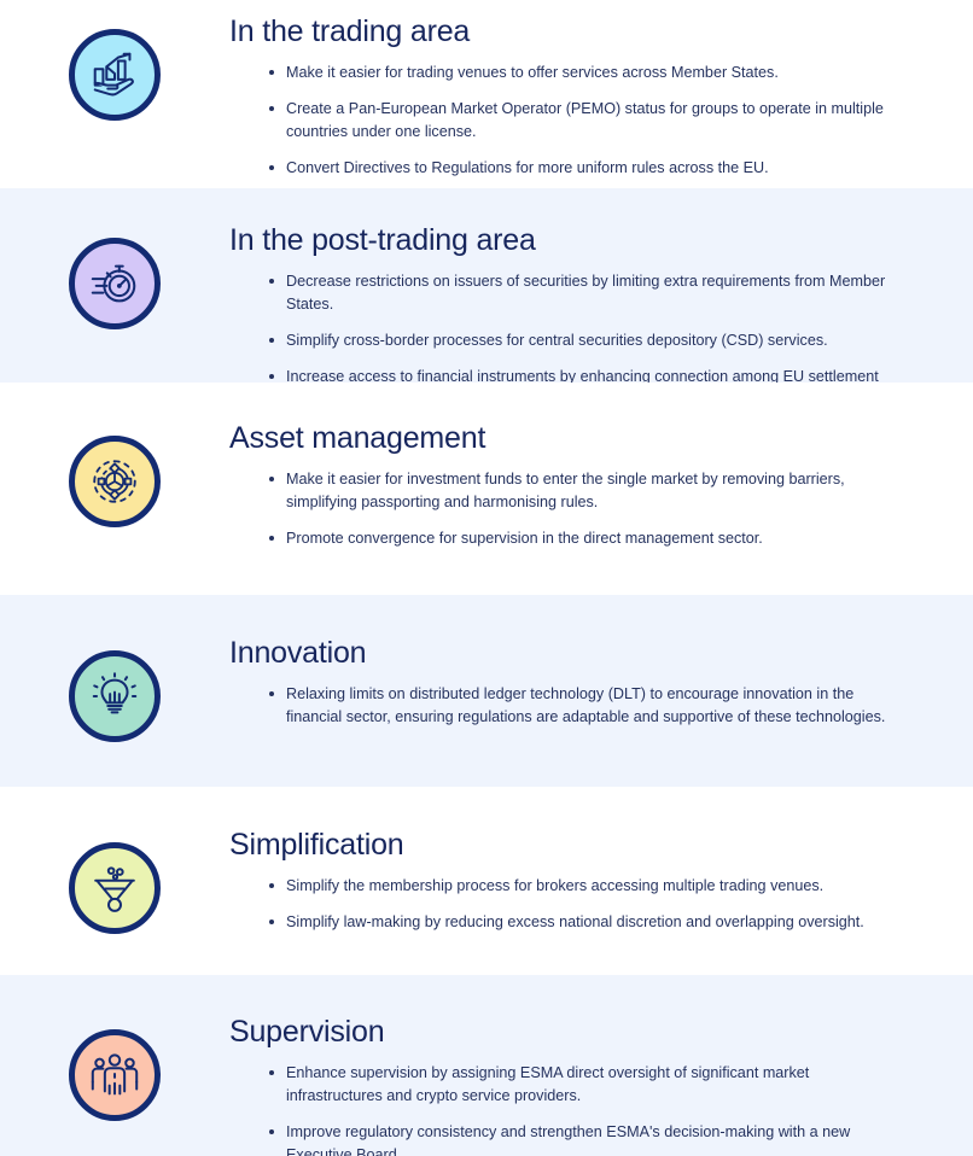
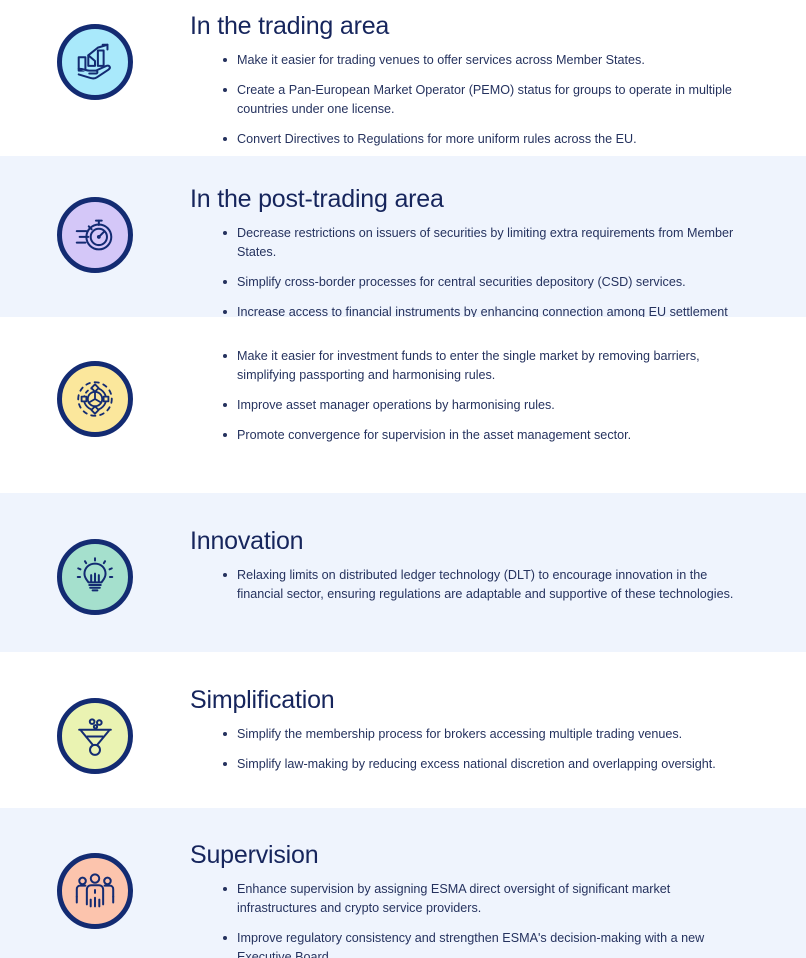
  In the trading area
  Make it easier for trading venues to offer services across Member States.
  Create a Pan-European Market Operator (PEMO) status for groups to operate in multiple countries under one license.
  Convert Directives to Regulations for more uniform rules across the EU.
  In the post-trading area
  Decrease restrictions on issuers of securities by limiting extra requirements from Member States.
  Simplify cross-border processes for central securities depository (CSD) services.
  Increase access to financial instruments by enhancing connection among EU settlement
- Asset management
  Make it easier for investment funds to enter the single market by removing barriers, simplifying passporting and harmonising rules.
+ Improve asset manager operations by harmonising rules.
- Promote convergence for supervision in the direct management sector.
+ Promote convergence for supervision in the asset management sector.
  Innovation
  Relaxing limits on distributed ledger technology (DLT) to encourage innovation in the financial sector, ensuring regulations are adaptable and supportive of these technologies.
  Simplification
  Simplify the membership process for brokers accessing multiple trading venues.
  Simplify law-making by reducing excess national discretion and overlapping oversight.
  Supervision
  Enhance supervision by assigning ESMA direct oversight of significant market infrastructures and crypto service providers.
  Improve regulatory consistency and strengthen ESMA's decision-making with a new Executive Board.
